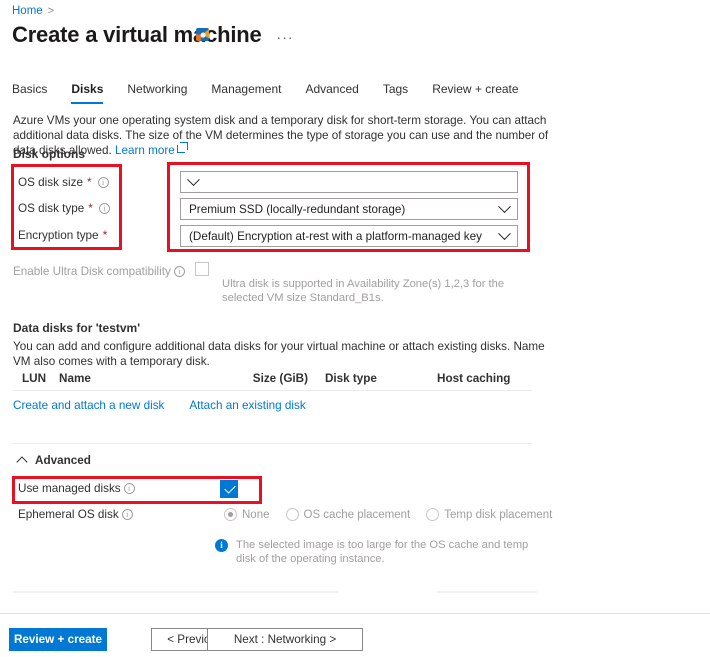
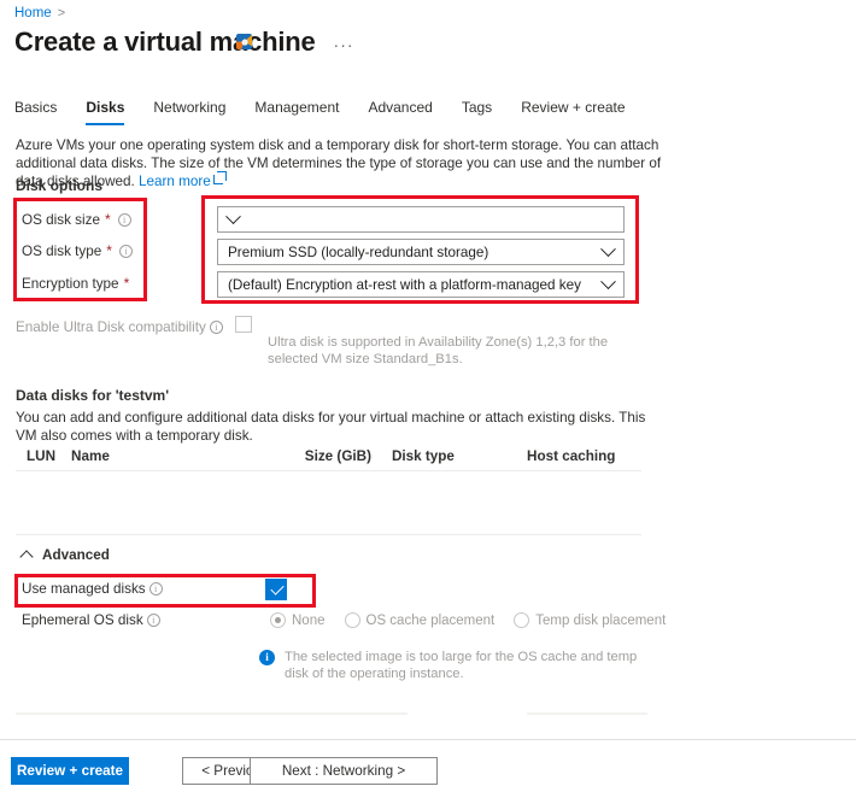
  Home
  >
  Create a virtual mchine
  ···
  Basics
  Disks
  Networking
  Management
  Advanced
  Tags
  Review + create
  Azure VMs your one operating system disk and a temporary disk for short-term storage. You can attach additional data disks. The size of the VM determines the type of storage you can use and the number of data disks allowed. Learn more
  Disk options
  OS disk size
  *
  i
  OS disk type
  *
  i
  Encryption type
  *
  Premium SSD (locally-redundant storage)
  (Default) Encryption at-rest with a platform-managed key
  Enable Ultra Disk compatibility
  i
  Ultra disk is supported in Availability Zone(s) 1,2,3 for the selected VM size Standard_B1s.
  Data disks for 'testvm'
- You can add and configure additional data disks for your virtual machine or attach existing disks. Name VM also comes with a temporary disk.
+ You can add and configure additional data disks for your virtual machine or attach existing disks. This VM also comes with a temporary disk.
  LUN
  Name
  Size (GiB)
  Disk type
  Host caching
- Create and attach a new disk
- Attach an existing disk
  Advanced
  Use managed disks
  i
  Ephemeral OS disk
  i
  None
  OS cache placement
  Temp disk placement
  i
  The selected image is too large for the OS cache and temp disk of the operating instance.
  Review + create
  Next : Networking >
